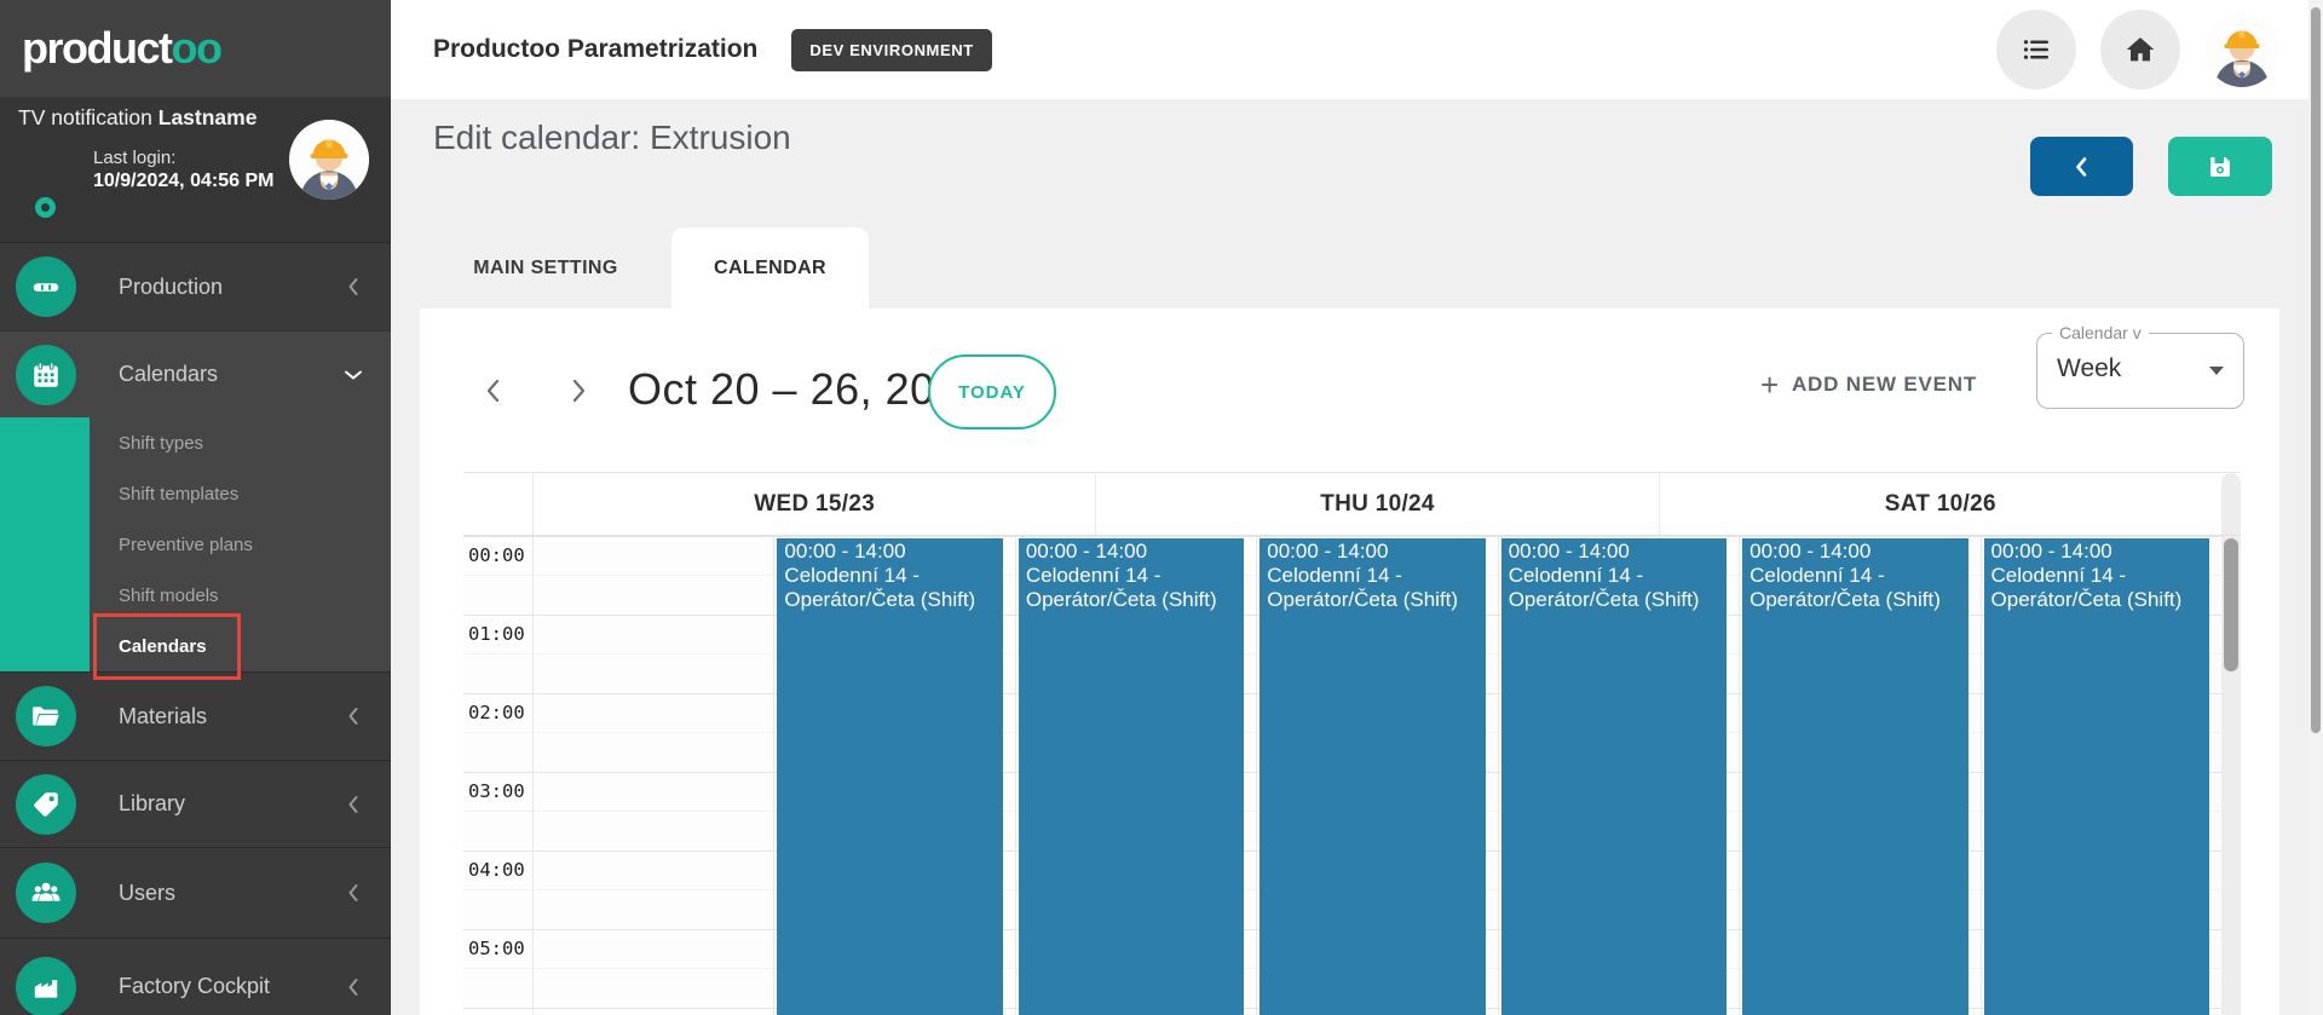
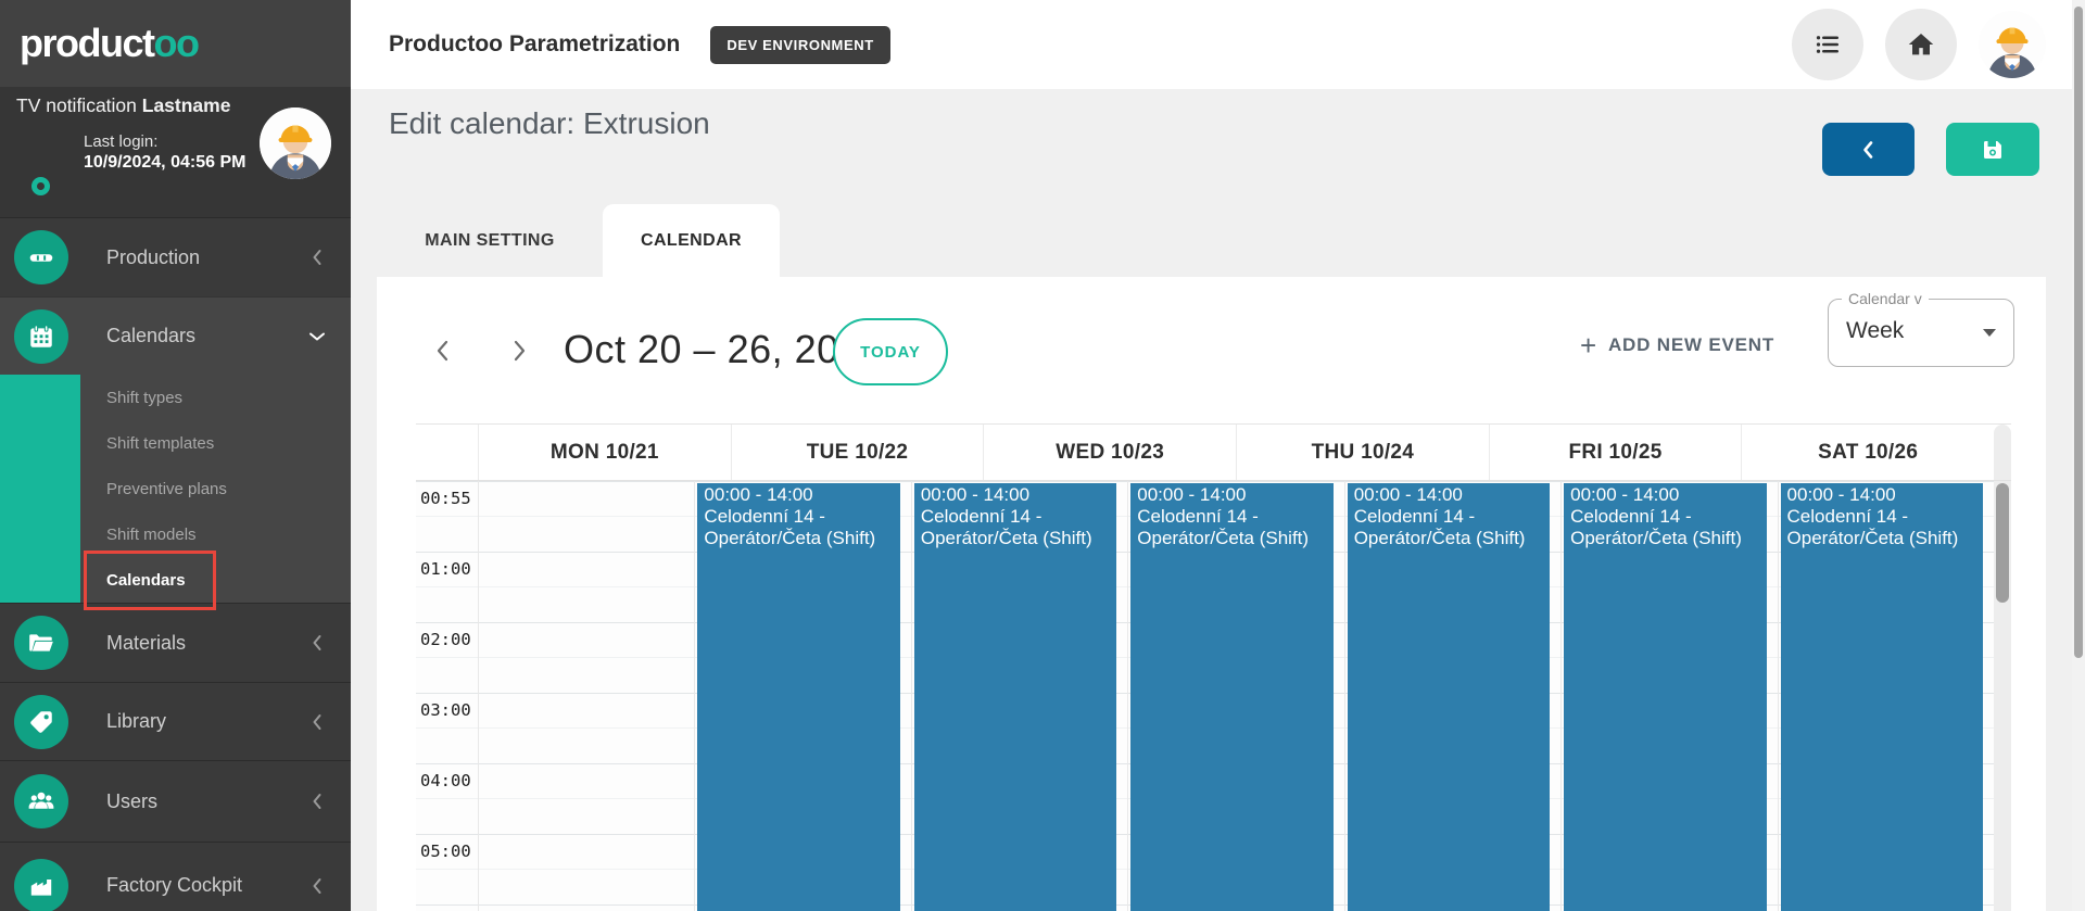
  productoo
  TV notification Lastname
  Last login:
  10/9/2024, 04:56 PM
  Production
  Calendars
  Shift types
  Shift templates
  Preventive plans
  Shift models
  Calendars
  Materials
  Library
  Users
  Factory Cockpit
  Productoo Parametrization
  DEV ENVIRONMENT
  Edit calendar: Extrusion
  MAIN SETTING
  CALENDAR
  Oct 20 – 26, 20
  TODAY
  +
  ADD NEW EVENT
  Calendar v
  Week
+ MON 10/21
+ TUE 10/22
- WED 15/23
+ WED 10/23
  THU 10/24
+ FRI 10/25
  SAT 10/26
- 00:00
+ 00:55
  01:00
  02:00
  03:00
  04:00
  05:00
  00:00 - 14:00
  Celodenní 14 -
  Operátor/Četa (Shift)
  00:00 - 14:00
  Celodenní 14 -
  Operátor/Četa (Shift)
  00:00 - 14:00
  Celodenní 14 -
  Operátor/Četa (Shift)
  00:00 - 14:00
  Celodenní 14 -
  Operátor/Četa (Shift)
  00:00 - 14:00
  Celodenní 14 -
  Operátor/Četa (Shift)
  00:00 - 14:00
  Celodenní 14 -
  Operátor/Četa (Shift)
